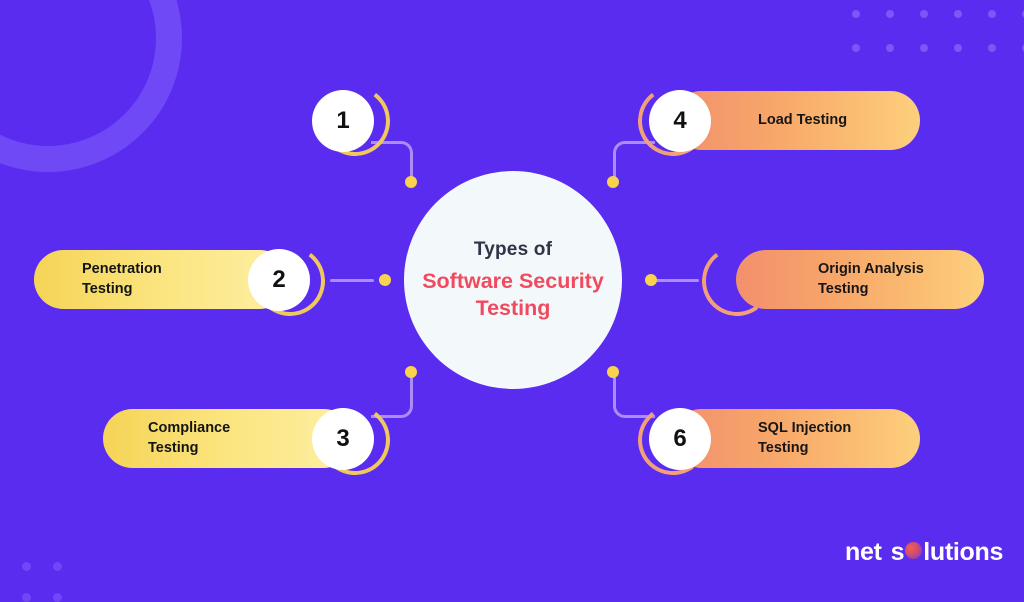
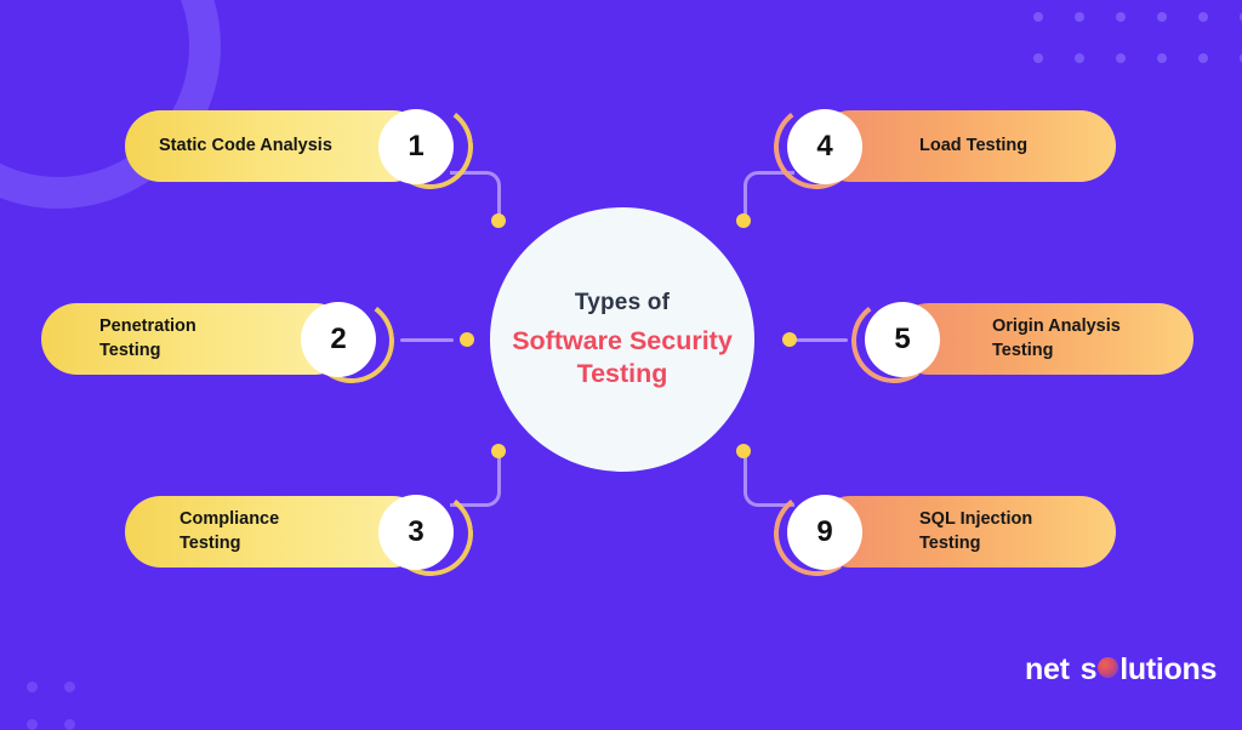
+ Static Code Analysis
  1
  Penetration Testing
  2
  Compliance Testing
  3
  Load Testing
  4
  Origin Analysis
  Testing
+ 5
  SQL Injection
  Testing
- 6
+ 9
  Types of
  Software Security Testing
  net
  s
  lutions
